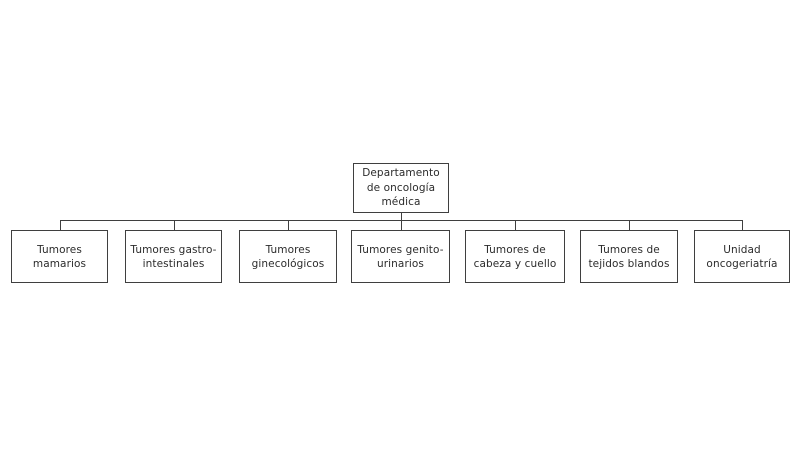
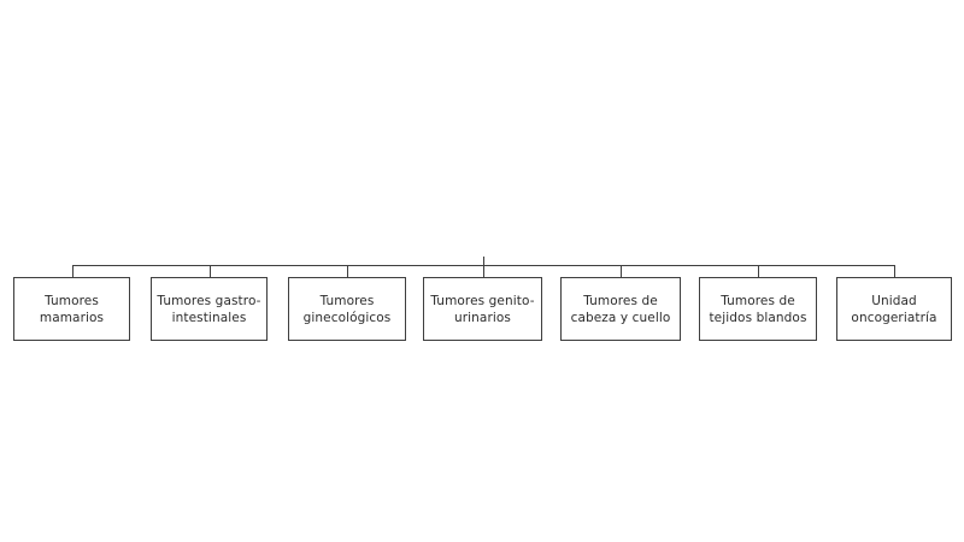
- Departamento
- de oncología
- médica
  Tumores
  mamarios
  Tumores gastro-
  intestinales
  Tumores
  ginecológicos
  Tumores genito-
  urinarios
  Tumores de
  cabeza y cuello
  Tumores de
  tejidos blandos
  Unidad
  oncogeriatría
